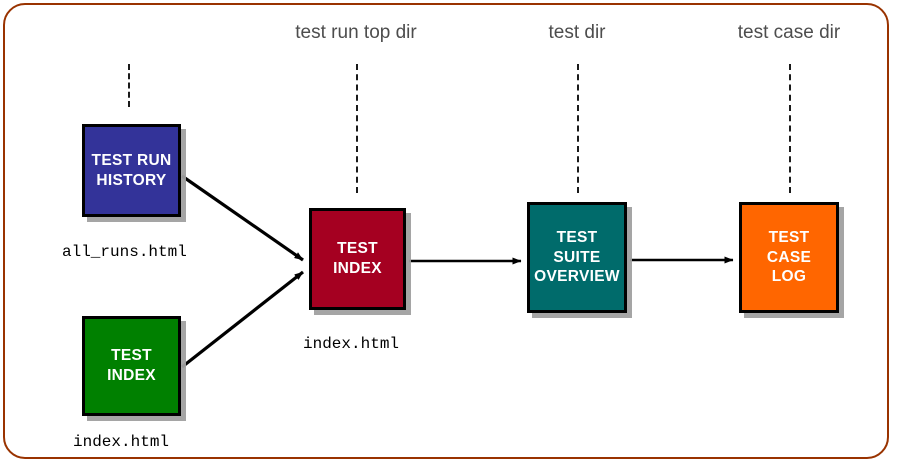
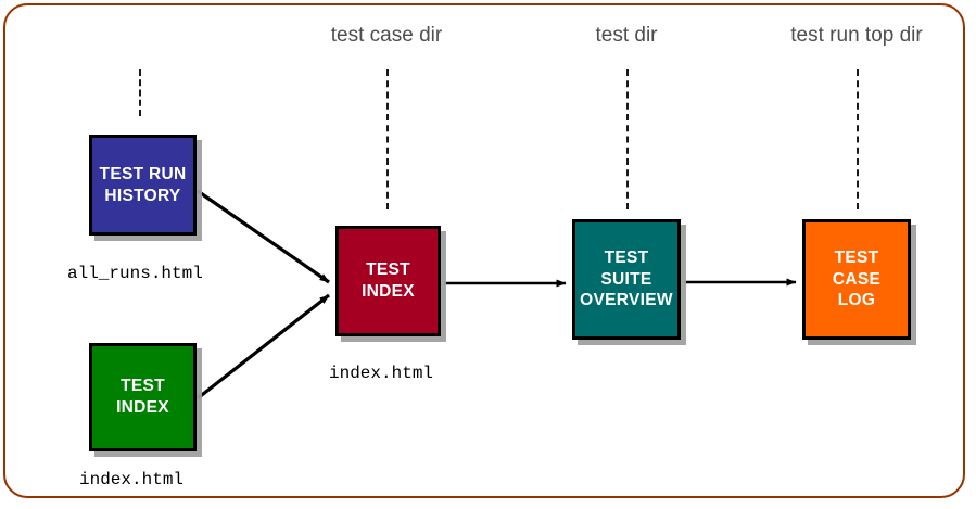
- test run top dir
+ test case dir
  test dir
- test case dir
+ test run top dir
  TEST RUN
  HISTORY
  TEST
  INDEX
  TEST
  INDEX
  TEST
  SUITE
  OVERVIEW
  TEST
  CASE
  LOG
  all_runs.html
  index.html
  index.html
